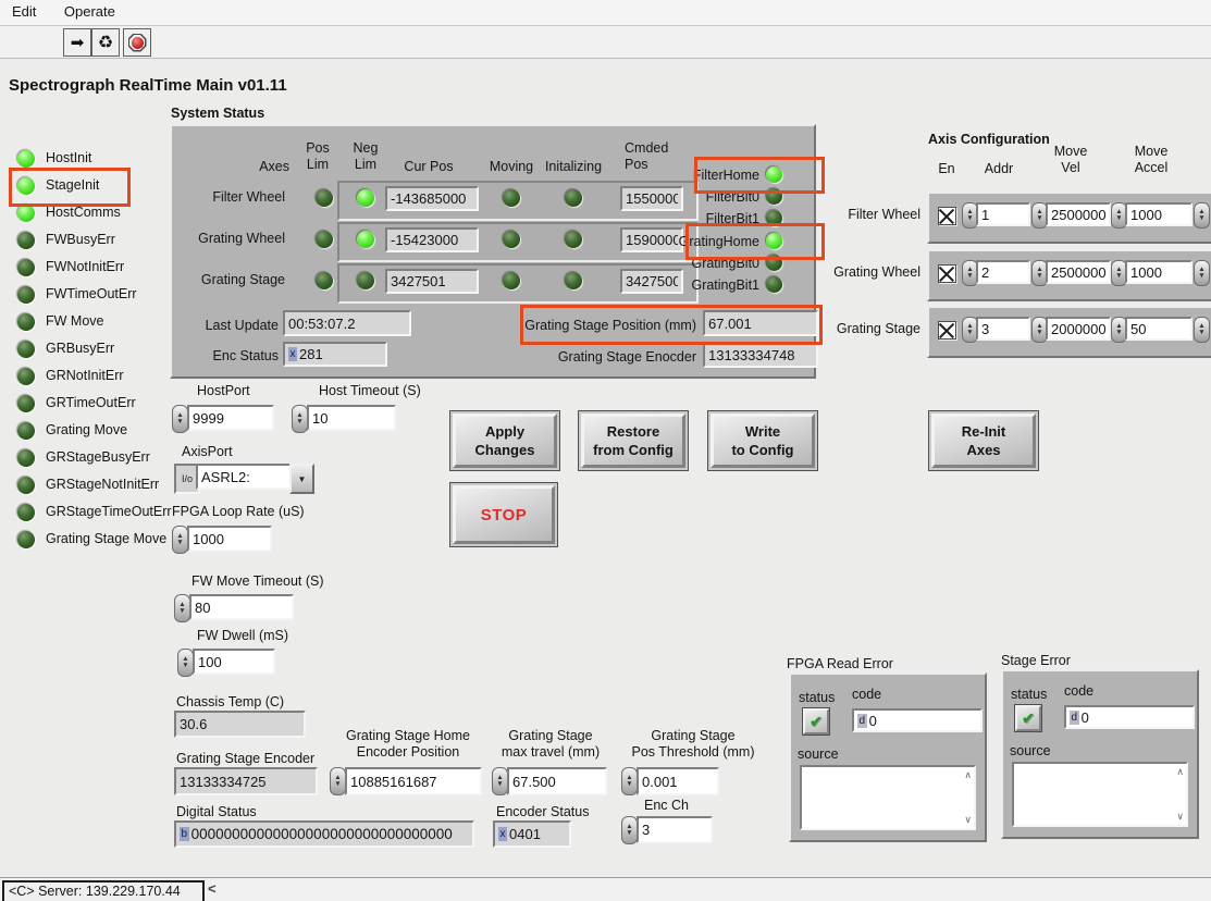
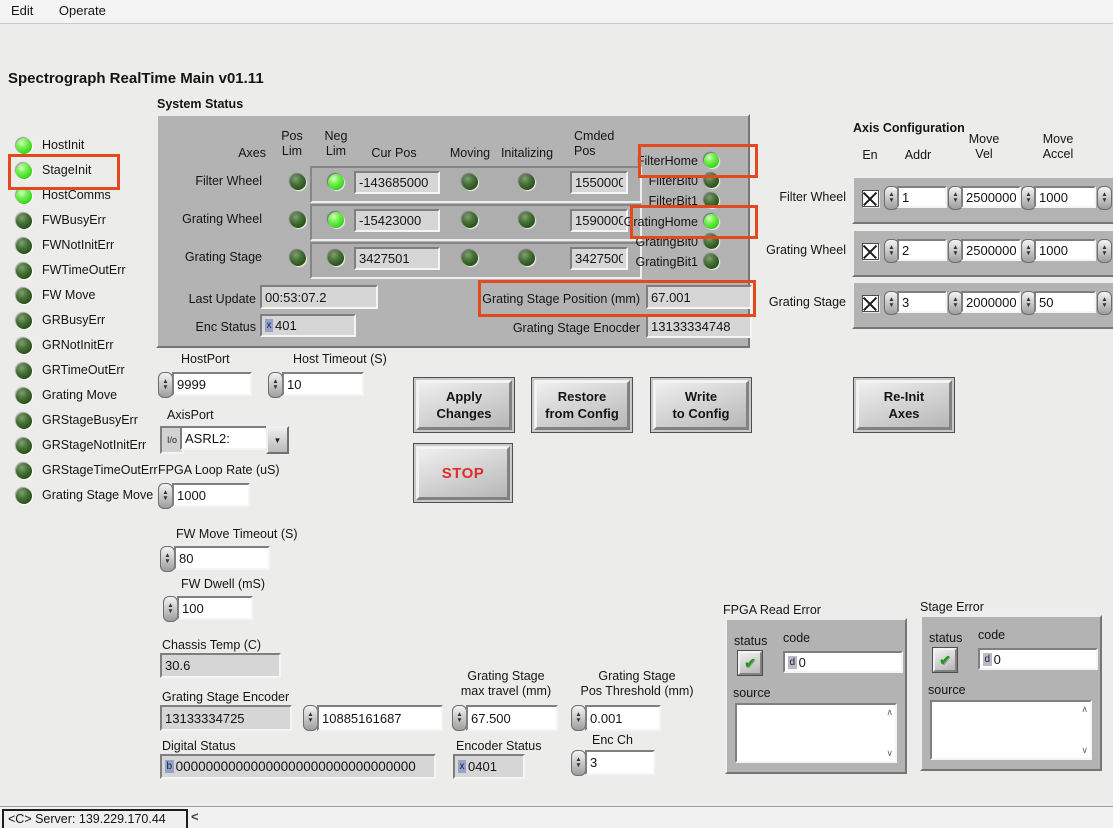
  Edit Operate
- ➡
- ♻
  Spectrograph RealTime Main v01.11
  HostInit
  StageInit
  HostComms
  FWBusyErr
  FWNotInitErr
  FWTimeOutErr
  FW Move
  GRBusyErr
  GRNotInitErr
  GRTimeOutErr
  Grating Move
  GRStageBusyErr
  GRStageNotInitErr
  GRStageTimeOutErr
  Grating Stage Move
  System Status
  Axes
  Pos
  Lim
  Neg
  Lim
  Cur Pos
  Moving
  Initalizing
  Cmded
  Pos
  Filter Wheel
  -143685000
  1550000
  Grating Wheel
  -15423000
  1590000
  Grating Stage
  3427501
  3427500
  FilterHome
  FilterBit0
  FilterBit1
  GratingHome
  GratingBit0
  GratingBit1
  Last Update
  00:53:07.2
  Enc Status
  x
- 281
+ 401
  Grating Stage Position (mm)
  67.001
  Grating Stage Enocder
  13133334748
  HostPort
  9999
  Host Timeout (S)
  10
  AxisPort
  I/o
  ASRL2:
  ▼
  FPGA Loop Rate (uS)
  1000
  FW Move Timeout (S)
  80
  FW Dwell (mS)
  100
  Apply
  Changes
  Restore
  from Config
  Write
  to Config
  Re-Init
  Axes
  STOP
  Axis Configuration
  En
  Addr
  Move
  Vel
  Move
  Accel
  Filter Wheel
  1
  2500000
  1000
  Grating Wheel
  2
  2500000
  1000
  Grating Stage
  3
  2000000
  50
  Chassis Temp (C)
  30.6
  Grating Stage Encoder
  13133334725
- Grating Stage Home
- Encoder Position
  10885161687
  Grating Stage
  max travel (mm)
  67.500
  Grating Stage
  Pos Threshold (mm)
  0.001
  Digital Status
  b
  00000000000000000000000000000000
  Encoder Status
  x
  0401
  Enc Ch
  3
  FPGA Read Error
  status
  code
  ✔
  d
  0
  source
  ∧
  ∨
  Stage Error
  status
  code
  ✔
  d
  0
  source
  ∧
  ∨
  <C> Server: 139.229.170.44
  <
